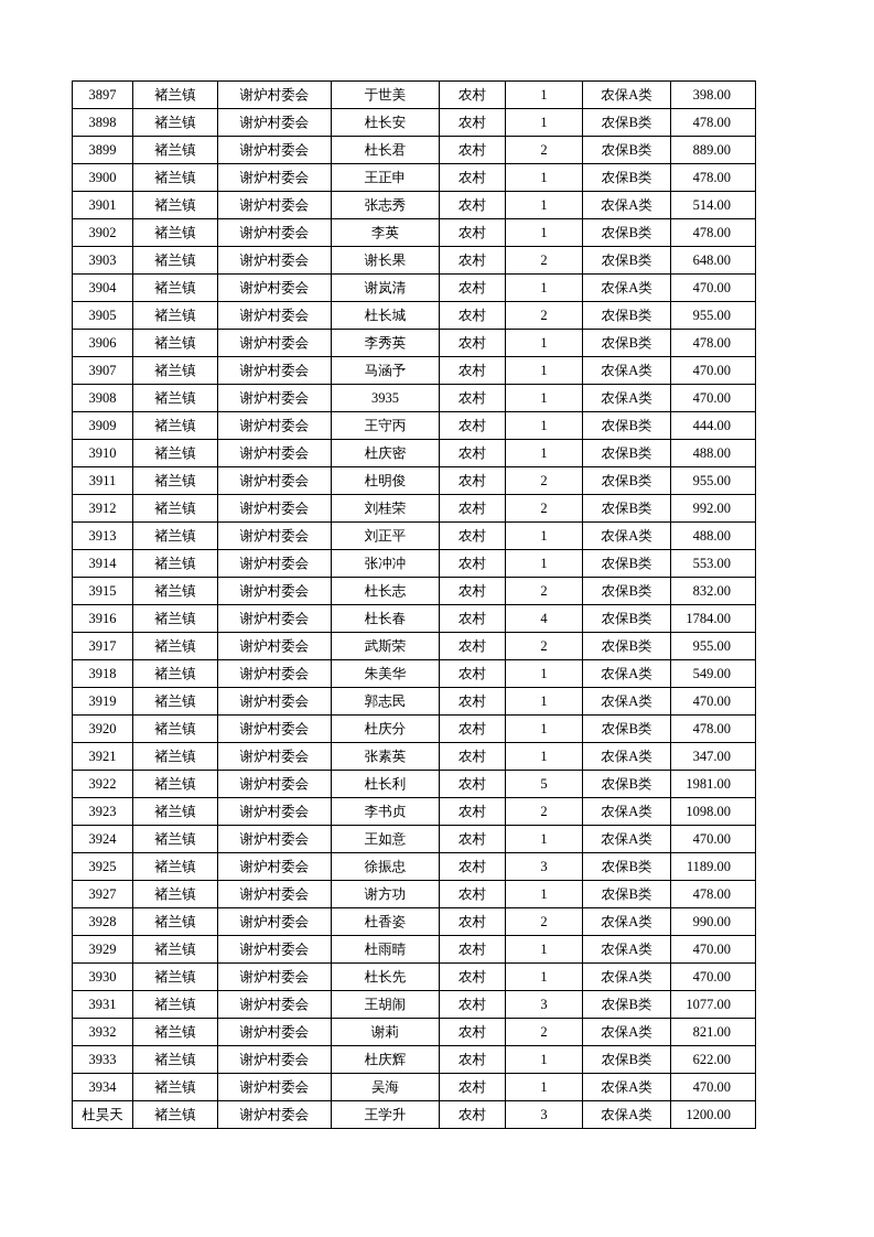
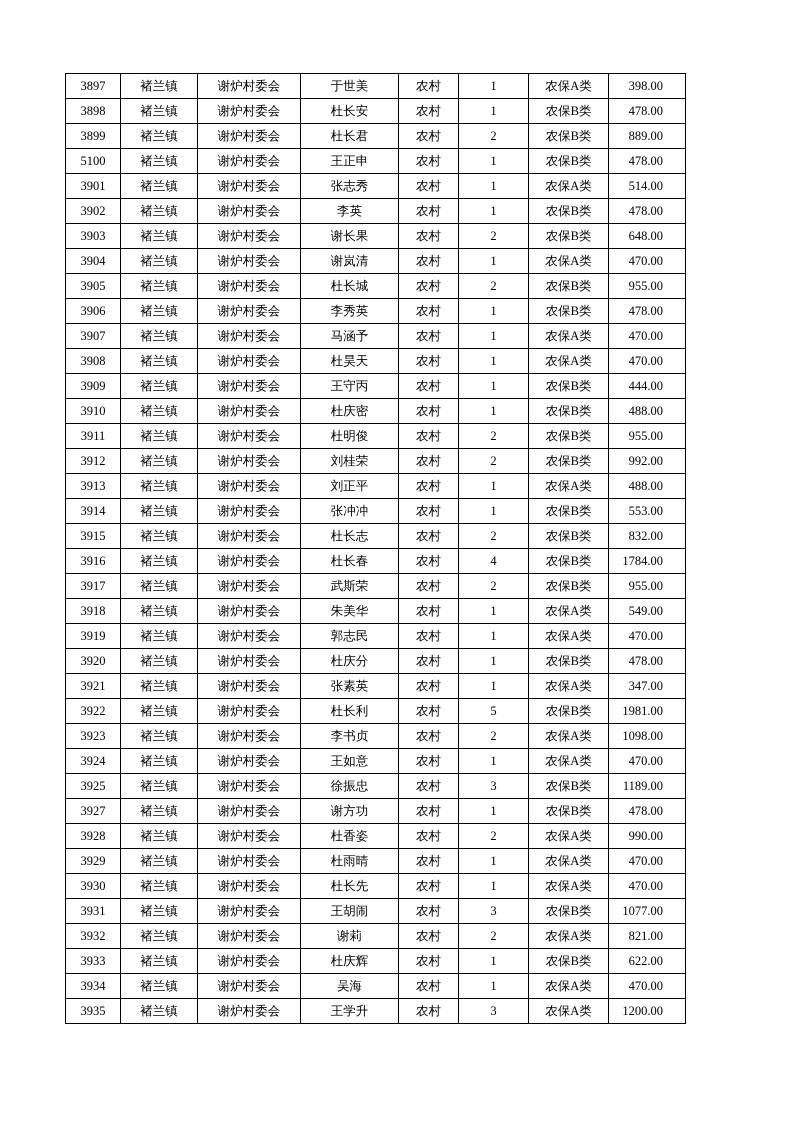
  3897	褚兰镇	谢炉村委会	于世美	农村	1	农保A类	398.00
  3898	褚兰镇	谢炉村委会	杜长安	农村	1	农保B类	478.00
  3899	褚兰镇	谢炉村委会	杜长君	农村	2	农保B类	889.00
- 3900	褚兰镇	谢炉村委会	王正申	农村	1	农保B类	478.00
+ 5100	褚兰镇	谢炉村委会	王正申	农村	1	农保B类	478.00
  3901	褚兰镇	谢炉村委会	张志秀	农村	1	农保A类	514.00
  3902	褚兰镇	谢炉村委会	李英	农村	1	农保B类	478.00
  3903	褚兰镇	谢炉村委会	谢长果	农村	2	农保B类	648.00
  3904	褚兰镇	谢炉村委会	谢岚清	农村	1	农保A类	470.00
  3905	褚兰镇	谢炉村委会	杜长城	农村	2	农保B类	955.00
  3906	褚兰镇	谢炉村委会	李秀英	农村	1	农保B类	478.00
  3907	褚兰镇	谢炉村委会	马涵予	农村	1	农保A类	470.00
- 3908	褚兰镇	谢炉村委会	3935	农村	1	农保A类	470.00
+ 3908	褚兰镇	谢炉村委会	杜昊天	农村	1	农保A类	470.00
  3909	褚兰镇	谢炉村委会	王守丙	农村	1	农保B类	444.00
  3910	褚兰镇	谢炉村委会	杜庆密	农村	1	农保B类	488.00
  3911	褚兰镇	谢炉村委会	杜明俊	农村	2	农保B类	955.00
  3912	褚兰镇	谢炉村委会	刘桂荣	农村	2	农保B类	992.00
  3913	褚兰镇	谢炉村委会	刘正平	农村	1	农保A类	488.00
  3914	褚兰镇	谢炉村委会	张冲冲	农村	1	农保B类	553.00
  3915	褚兰镇	谢炉村委会	杜长志	农村	2	农保B类	832.00
  3916	褚兰镇	谢炉村委会	杜长春	农村	4	农保B类	1784.00
  3917	褚兰镇	谢炉村委会	武斯荣	农村	2	农保B类	955.00
  3918	褚兰镇	谢炉村委会	朱美华	农村	1	农保A类	549.00
  3919	褚兰镇	谢炉村委会	郭志民	农村	1	农保A类	470.00
  3920	褚兰镇	谢炉村委会	杜庆分	农村	1	农保B类	478.00
  3921	褚兰镇	谢炉村委会	张素英	农村	1	农保A类	347.00
  3922	褚兰镇	谢炉村委会	杜长利	农村	5	农保B类	1981.00
  3923	褚兰镇	谢炉村委会	李书贞	农村	2	农保A类	1098.00
  3924	褚兰镇	谢炉村委会	王如意	农村	1	农保A类	470.00
  3925	褚兰镇	谢炉村委会	徐振忠	农村	3	农保B类	1189.00
  3927	褚兰镇	谢炉村委会	谢方功	农村	1	农保B类	478.00
  3928	褚兰镇	谢炉村委会	杜香姿	农村	2	农保A类	990.00
  3929	褚兰镇	谢炉村委会	杜雨晴	农村	1	农保A类	470.00
  3930	褚兰镇	谢炉村委会	杜长先	农村	1	农保A类	470.00
  3931	褚兰镇	谢炉村委会	王胡闹	农村	3	农保B类	1077.00
  3932	褚兰镇	谢炉村委会	谢莉	农村	2	农保A类	821.00
  3933	褚兰镇	谢炉村委会	杜庆辉	农村	1	农保B类	622.00
  3934	褚兰镇	谢炉村委会	吴海	农村	1	农保A类	470.00
- 杜昊天	褚兰镇	谢炉村委会	王学升	农村	3	农保A类	1200.00
+ 3935	褚兰镇	谢炉村委会	王学升	农村	3	农保A类	1200.00
